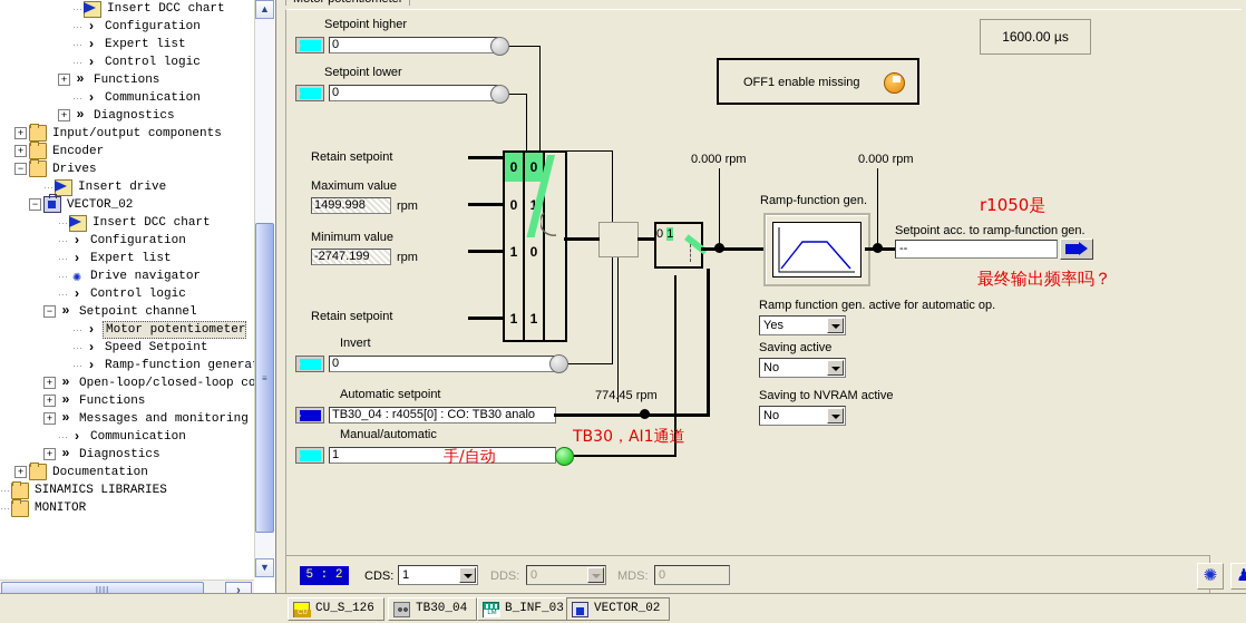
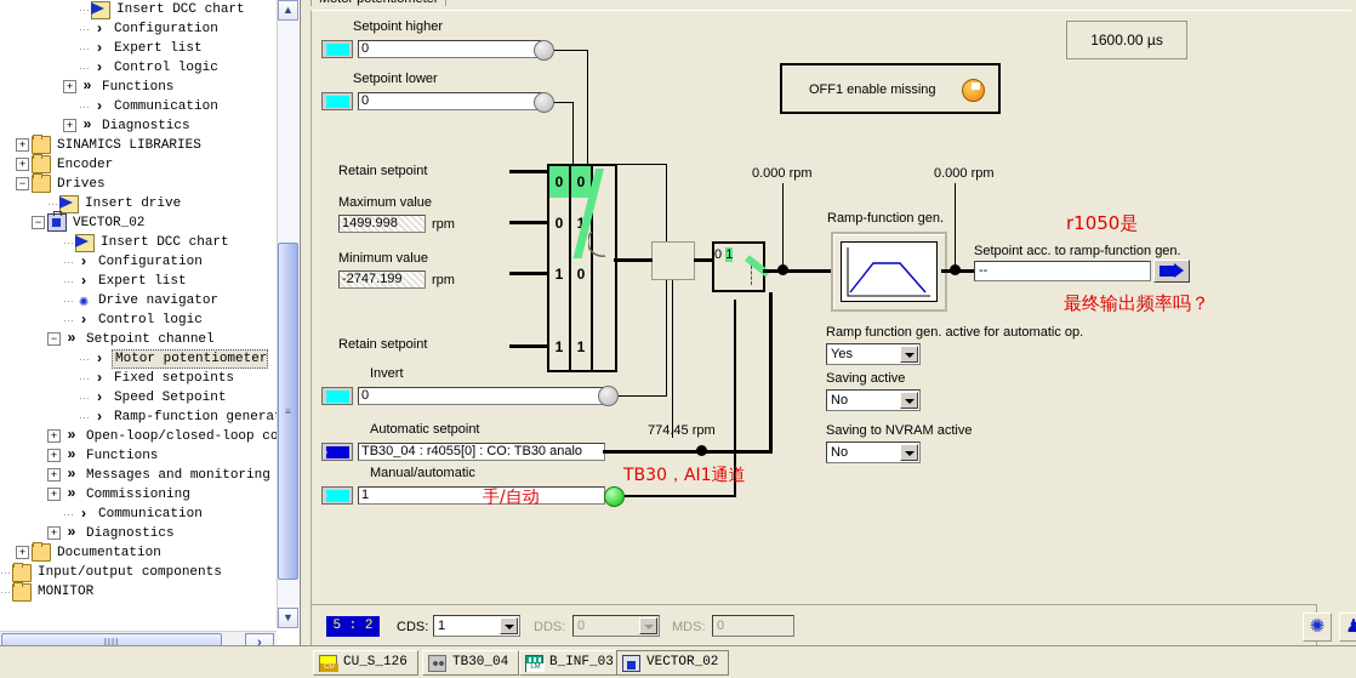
  ⋯ Insert DCC chart
  ⋯ › Configuration
  ⋯ › Expert list
  ⋯ › Control logic
  + » Functions
  ⋯ › Communication
  + » Diagnostics
- + Input/output components
+ + SINAMICS LIBRARIES
  + Encoder
  − Drives
  ⋯ Insert drive
  − VECTOR_02
  ⋯ Insert DCC chart
  ⋯ › Configuration
  ⋯ › Expert list
  ⋯ ✺ Drive navigator
  ⋯ › Control logic
  − » Setpoint channel
  ⋯ › Motor potentiometer
+ ⋯ › Fixed setpoints
  ⋯ › Speed Setpoint
  ⋯ › Ramp-function genera
  + » Open-loop/closed-loop co
  + » Functions
  + » Messages and monitoring
+ + » Commissioning
  ⋯ › Communication
  + » Diagnostics
  + Documentation
- ⋯ SINAMICS LIBRARIES
+ ⋯ Input/output components
  ⋯ MONITOR
  ▲
  ≡
  ▼
  ||||
  ›
  1600.00 µs
  OFF1 enable missing
  Setpoint higher
  0
  Setpoint lower
  0
  0
  0
  1
  1
  0
  0
  1
  Retain setpoint
  Maximum value
  1499.998
  rpm
  Minimum value
  -2747.199
  rpm
  Retain setpoint
  Invert
  0
  Automatic setpoint
  TB30_04 : r4055[0] : CO: TB30 analo
  Manual/automatic
  1
  77445 rpm
  0 1
  0.000 rpm
  Ramp-function gen.
  0.000 rpm
  Setpoint acc. to ramp-function gen.
  --
  r1050是
  最终输出频率吗？
  TB30，AI1通道
  手/自动
  Ramp function gen. active for automatic op.
  Yes
  Saving active
  No
  Saving to NVRAM active
  No
  5 : 2
  CDS:
  1
  DDS:
  0
  MDS:
  0
  ✺
  ♟
  CU_S_126
  TB30_04
  B_INF_03
  VECTOR_02
